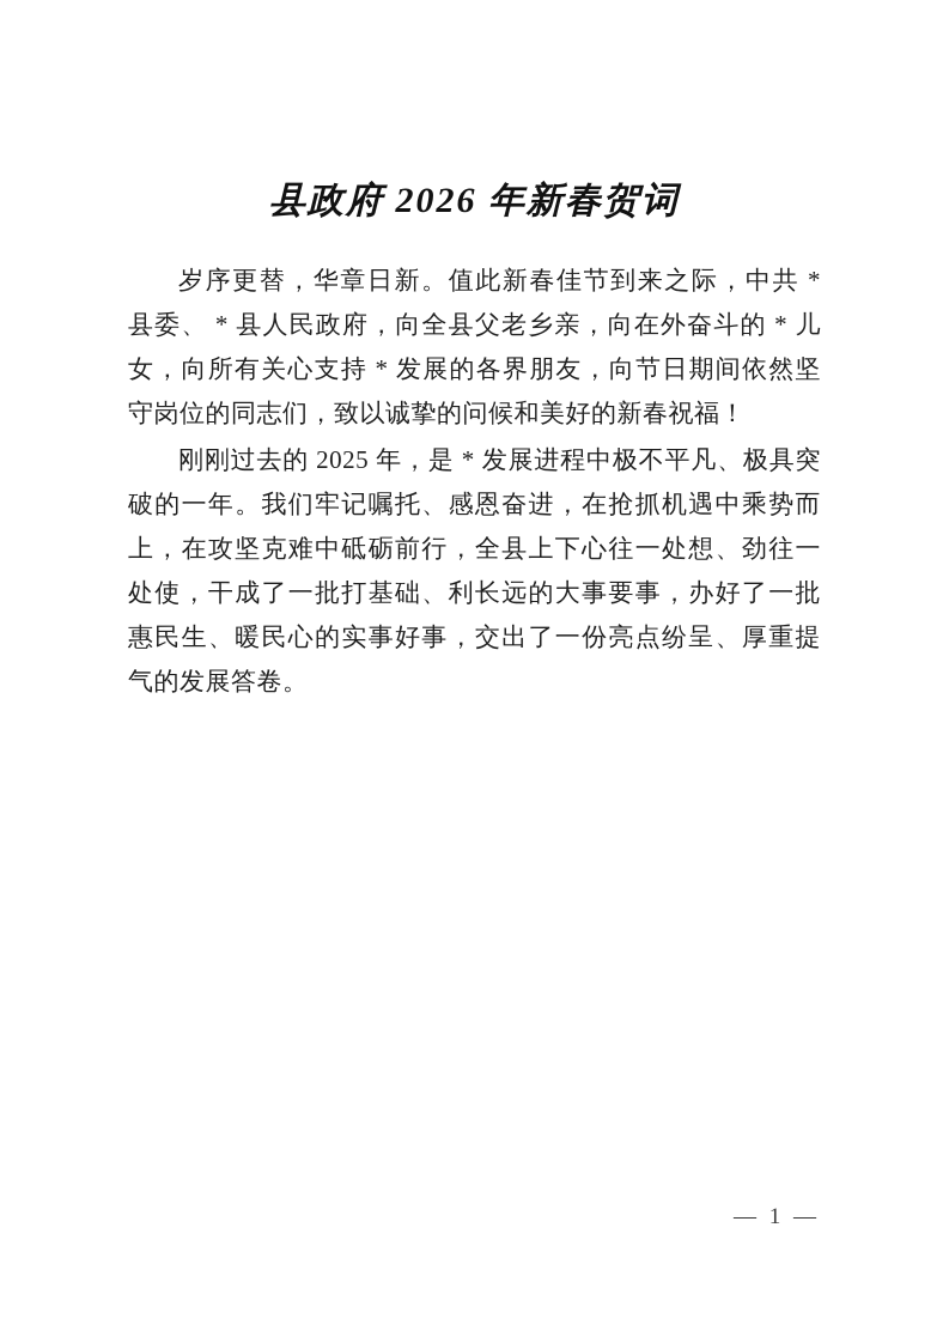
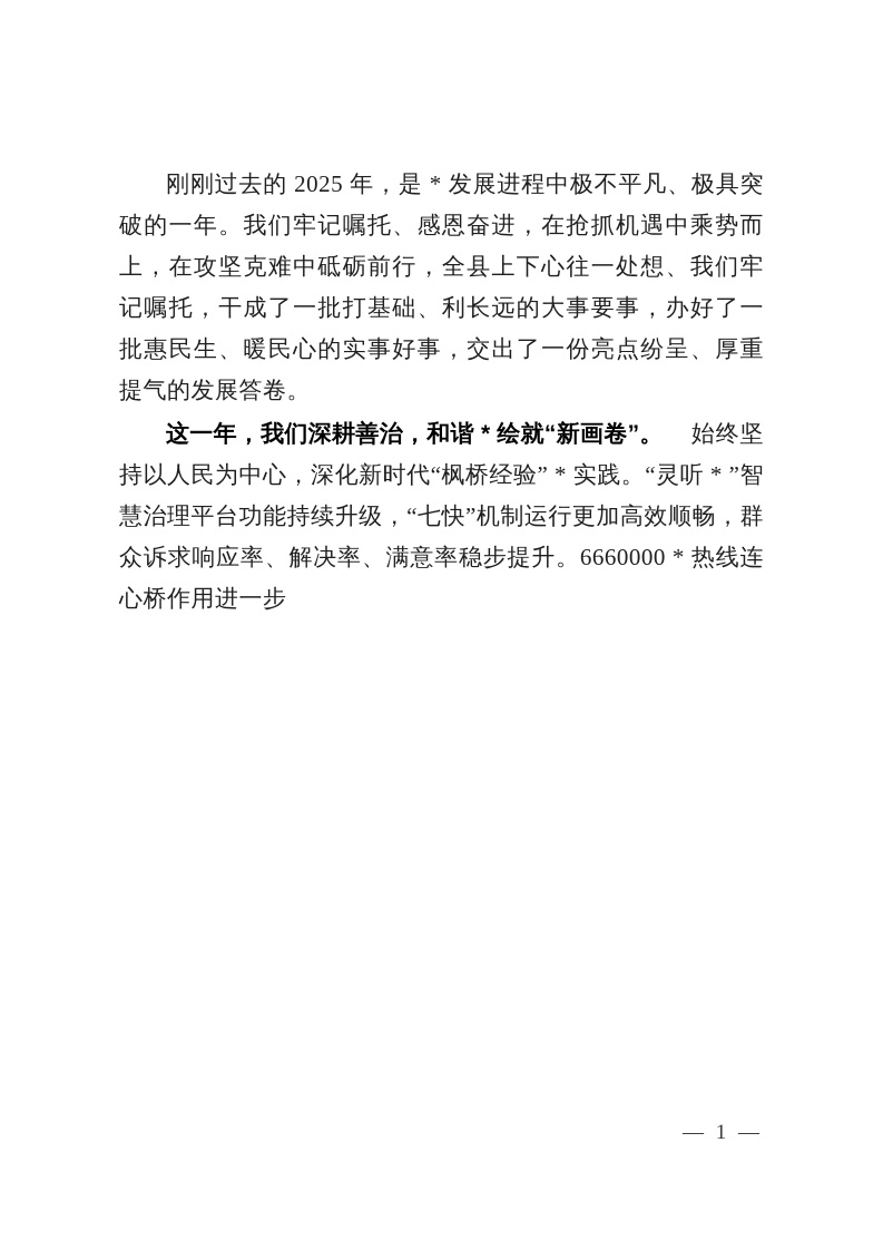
- 县政府 2026 年新春贺词
- 岁序更替，华章日新。值此新春佳节到来之际，中共 * 县委、 * 县人民政府，向全县父老乡亲，向在外奋斗的 * 儿女，向所有关心支持 * 发展的各界朋友，向节日期间依然坚守岗位的同志们，致以诚挚的问候和美好的新春祝福！
- 刚刚过去的 2025 年，是 * 发展进程中极不平凡、极具突破的一年。我们牢记嘱托、感恩奋进，在抢抓机遇中乘势而上，在攻坚克难中砥砺前行，全县上下心往一处想、劲往一处使，干成了一批打基础、利长远的大事要事，办好了一批惠民生、暖民心的实事好事，交出了一份亮点纷呈、厚重提气的发展答卷。
+ 刚刚过去的 2025 年，是 * 发展进程中极不平凡、极具突破的一年。我们牢记嘱托、感恩奋进，在抢抓机遇中乘势而上，在攻坚克难中砥砺前行，全县上下心往一处想、我们牢记嘱托，干成了一批打基础、利长远的大事要事，办好了一批惠民生、暖民心的实事好事，交出了一份亮点纷呈、厚重提气的发展答卷。
+ 这一年，我们深耕善治，和谐 * 绘就“新画卷”。 始终坚持以人民为中心，深化新时代“枫桥经验” * 实践。“灵听 * ”智慧治理平台功能持续升级，“七快”机制运行更加高效顺畅，群众诉求响应率、解决率、满意率稳步提升。6660000 * 热线连心桥作用进一步
  — 1 —
